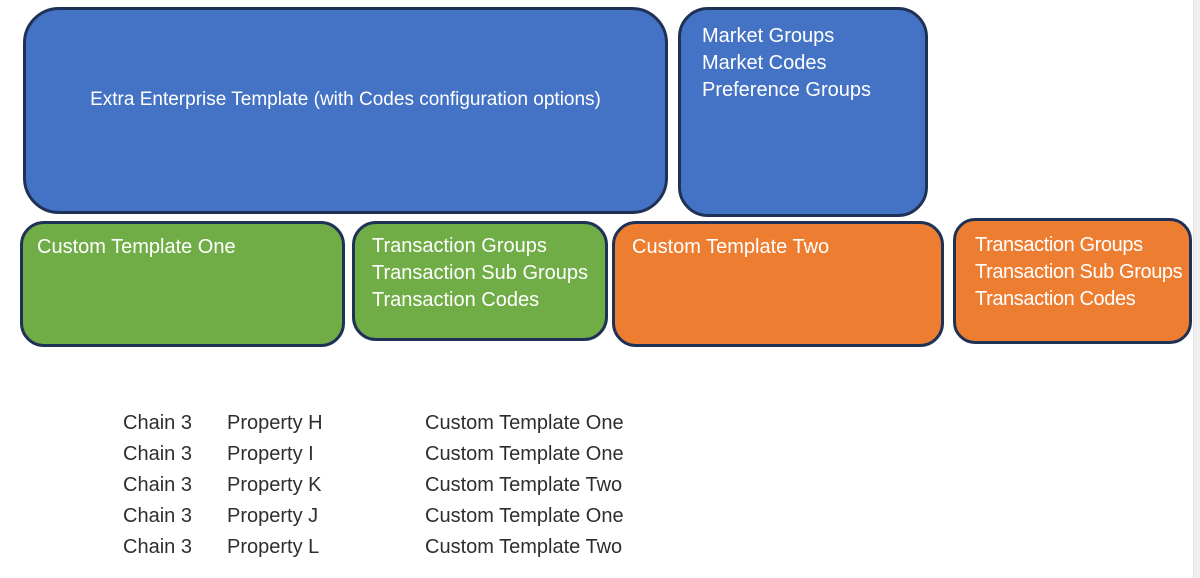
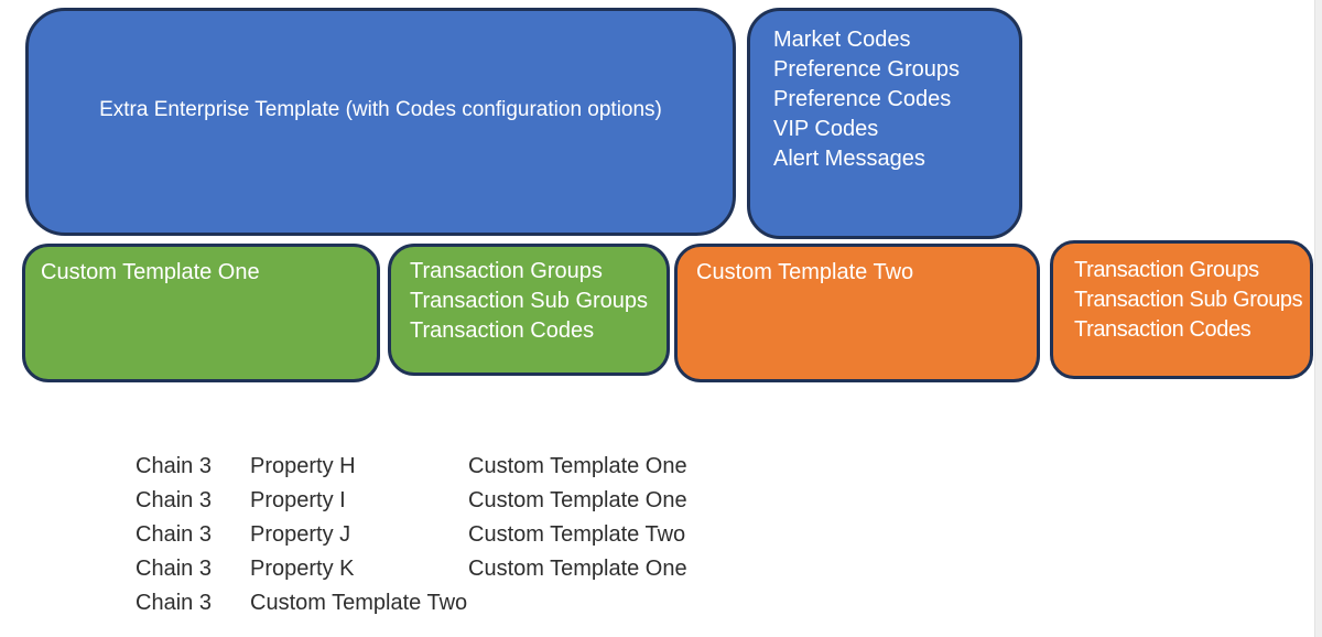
  Extra Enterprise Template (with Codes configuration options)
- Market Groups
  Market Codes
  Preference Groups
+ Preference Codes
+ VIP Codes
+ Alert Messages
  Custom Template One
  Transaction Groups
  Transaction Sub Groups
  Transaction Codes
  Custom Template Two
  Transaction Groups
  Transaction Sub Groups
  Transaction Codes
  Chain 3
  Property H
  Custom Template One
  Chain 3
  Property I
  Custom Template One
  Chain 3
- Property K
+ Property J
  Custom Template Two
  Chain 3
- Property J
+ Property K
  Custom Template One
  Chain 3
- Property L
  Custom Template Two
